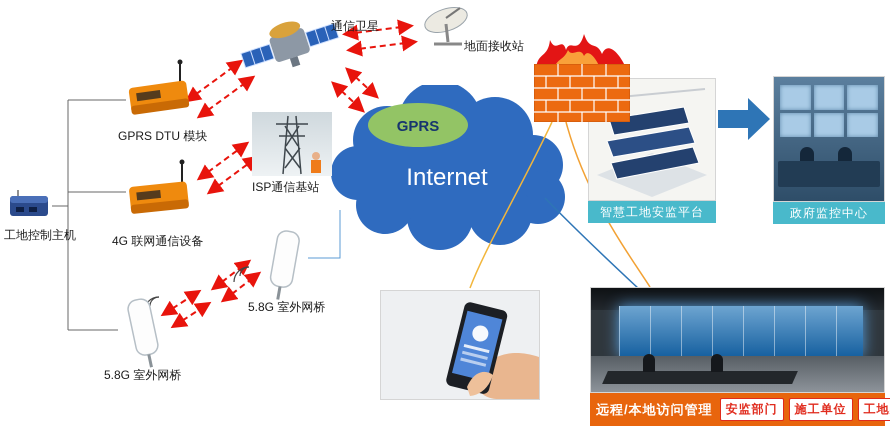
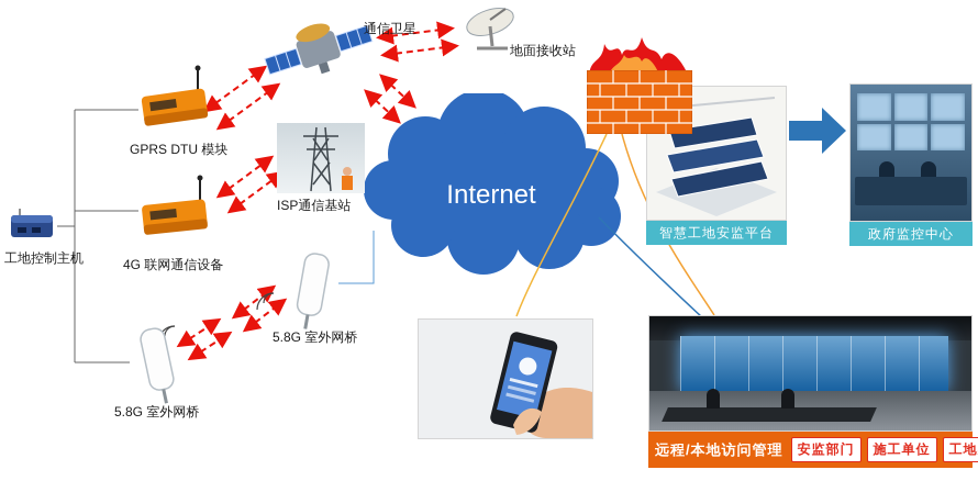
  Internet
- GPRS
  通信卫星
  地面接收站
  ISP通信基站
  工地控制主机
  GPRS DTU 模块
  4G 联网通信设备
  5.8G 室外网桥
  5.8G 室外网桥
  智慧工地安监平台
  政府监控中心
  远程/本地访问管理
  安监部门
  施工单位
